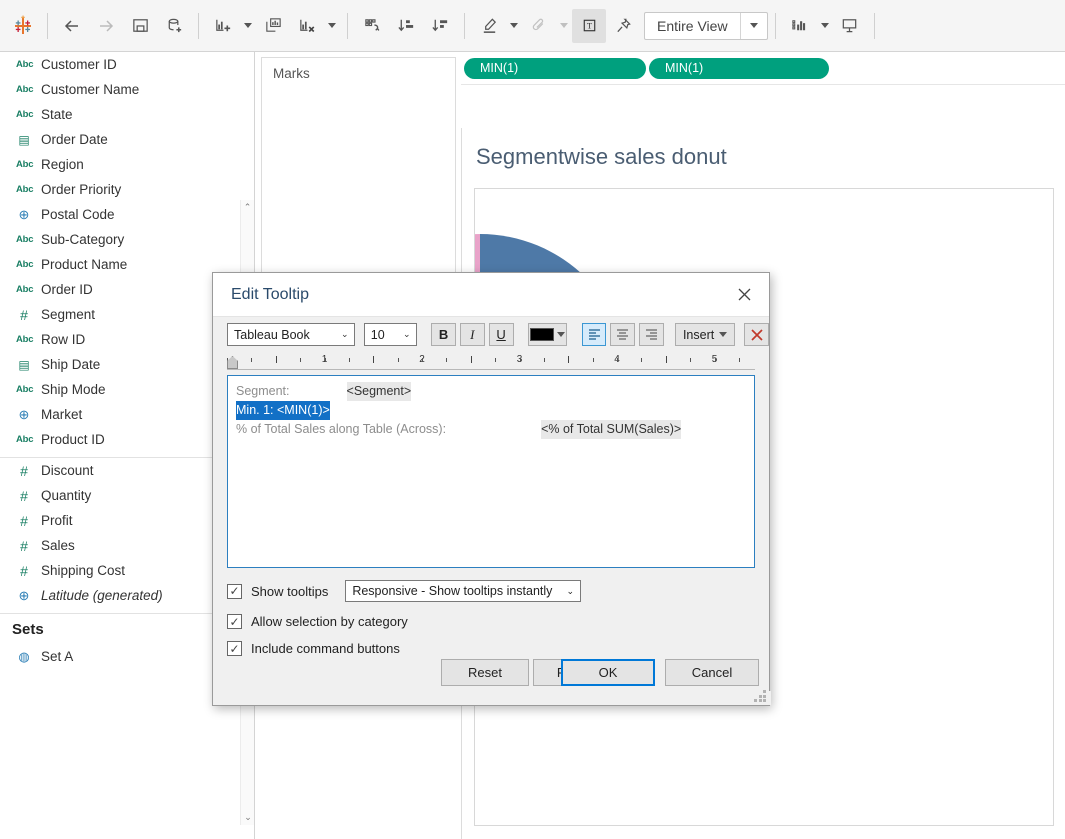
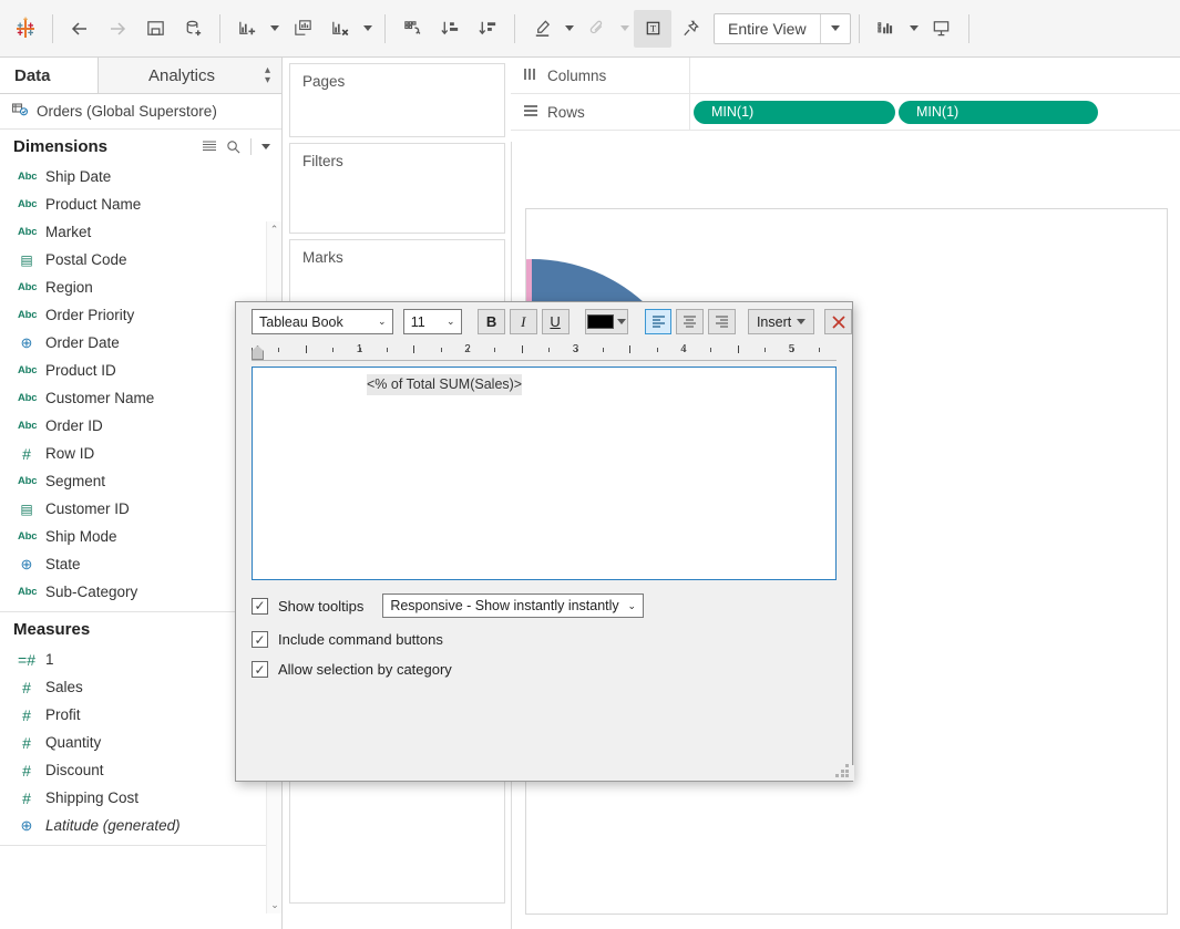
  T
  Entire View
+ Data
+ Analytics
+ ▴
+ ▾
+ Orders (Global Superstore)
+ Dimensions
  Abc
- Customer ID
+ Ship Date
  Abc
- Customer Name
+ Product Name
  Abc
- State
+ Market
  ▤
- Order Date
+ Postal Code
  Abc
  Region
  Abc
  Order Priority
  ⊕
- Postal Code
+ Order Date
  Abc
- Sub-Category
+ Product ID
  Abc
- Product Name
+ Customer Name
  Abc
  Order ID
  #
- Segment
+ Row ID
  Abc
- Row ID
+ Segment
  ▤
- Ship Date
+ Customer ID
  Abc
  Ship Mode
  ⊕
- Market
+ State
  Abc
- Product ID
+ Sub-Category
+ Measures
+ =#
+ 1
  #
- Discount
+ Sales
  #
- Quantity
+ Profit
  #
- Profit
+ Quantity
  #
- Sales
+ Discount
  #
  Shipping Cost
  ⊕
  Latitude (generated)
- Sets
- ◍
- Set A
  ⌃
  ⌄
+ Pages
+ Filters
  Marks
+ Columns
+ Rows
  MIN(1)
  MIN(1)
- Segmentwise sales donut
- Edit Tooltip
  Tableau Book
  ⌄
- 10
+ 11
  ⌄
  B
  I
  U
  Insert
- Segment:
- <Segment>
- Min. 1: <MIN(1)>
- % of Total Sales along Table (Across):
  <% of Total SUM(Sales)>
  ✓
  Show tooltips
- Responsive - Show tooltips instantly
+ Responsive - Show instantly instantly
  ⌄
  ✓
- Allow selection by category
+ Include command buttons
  ✓
- Include command buttons
+ Allow selection by category
- Reset
- OK
- Cancel
